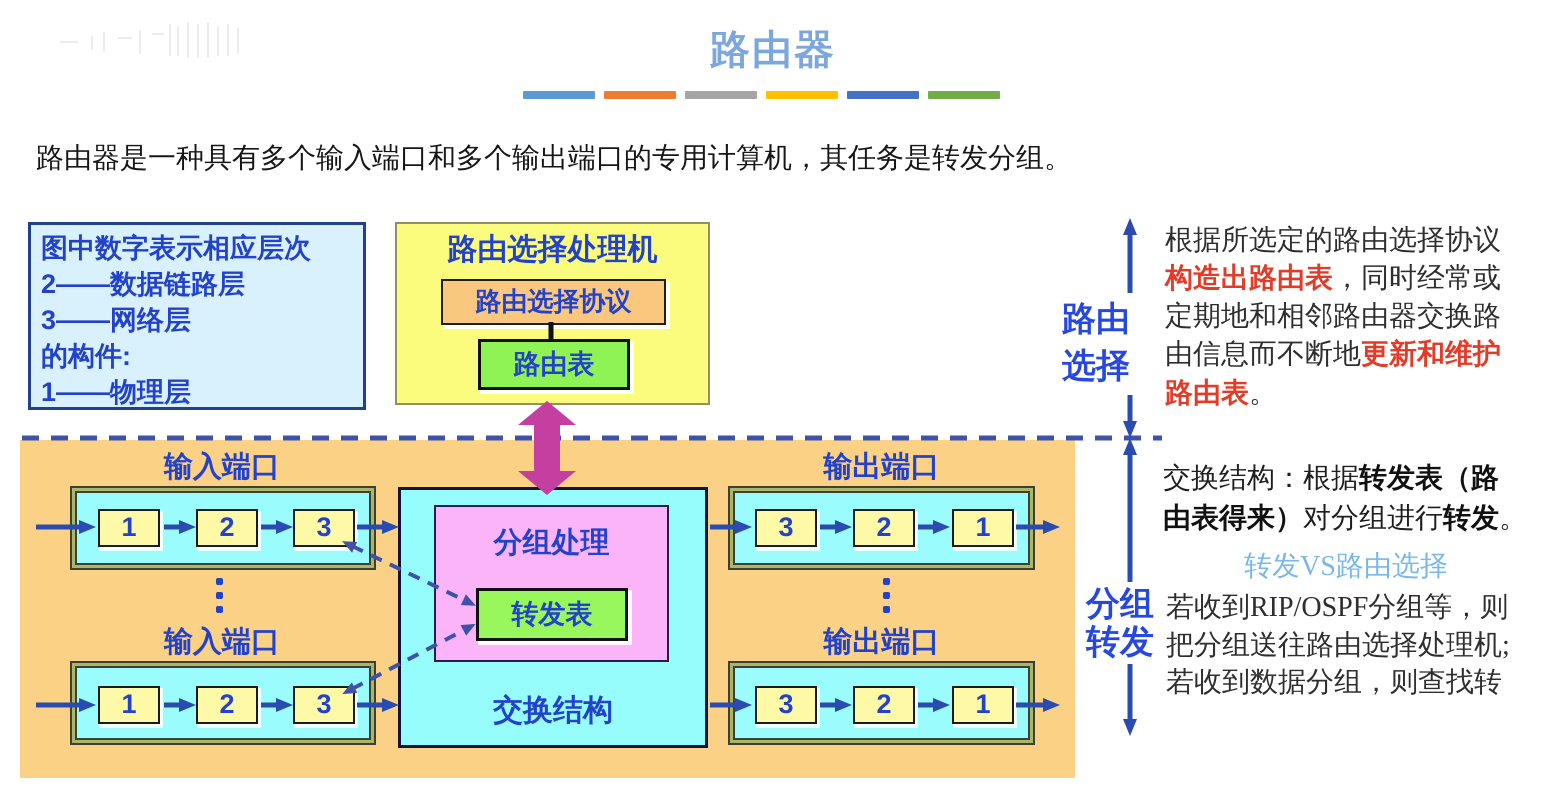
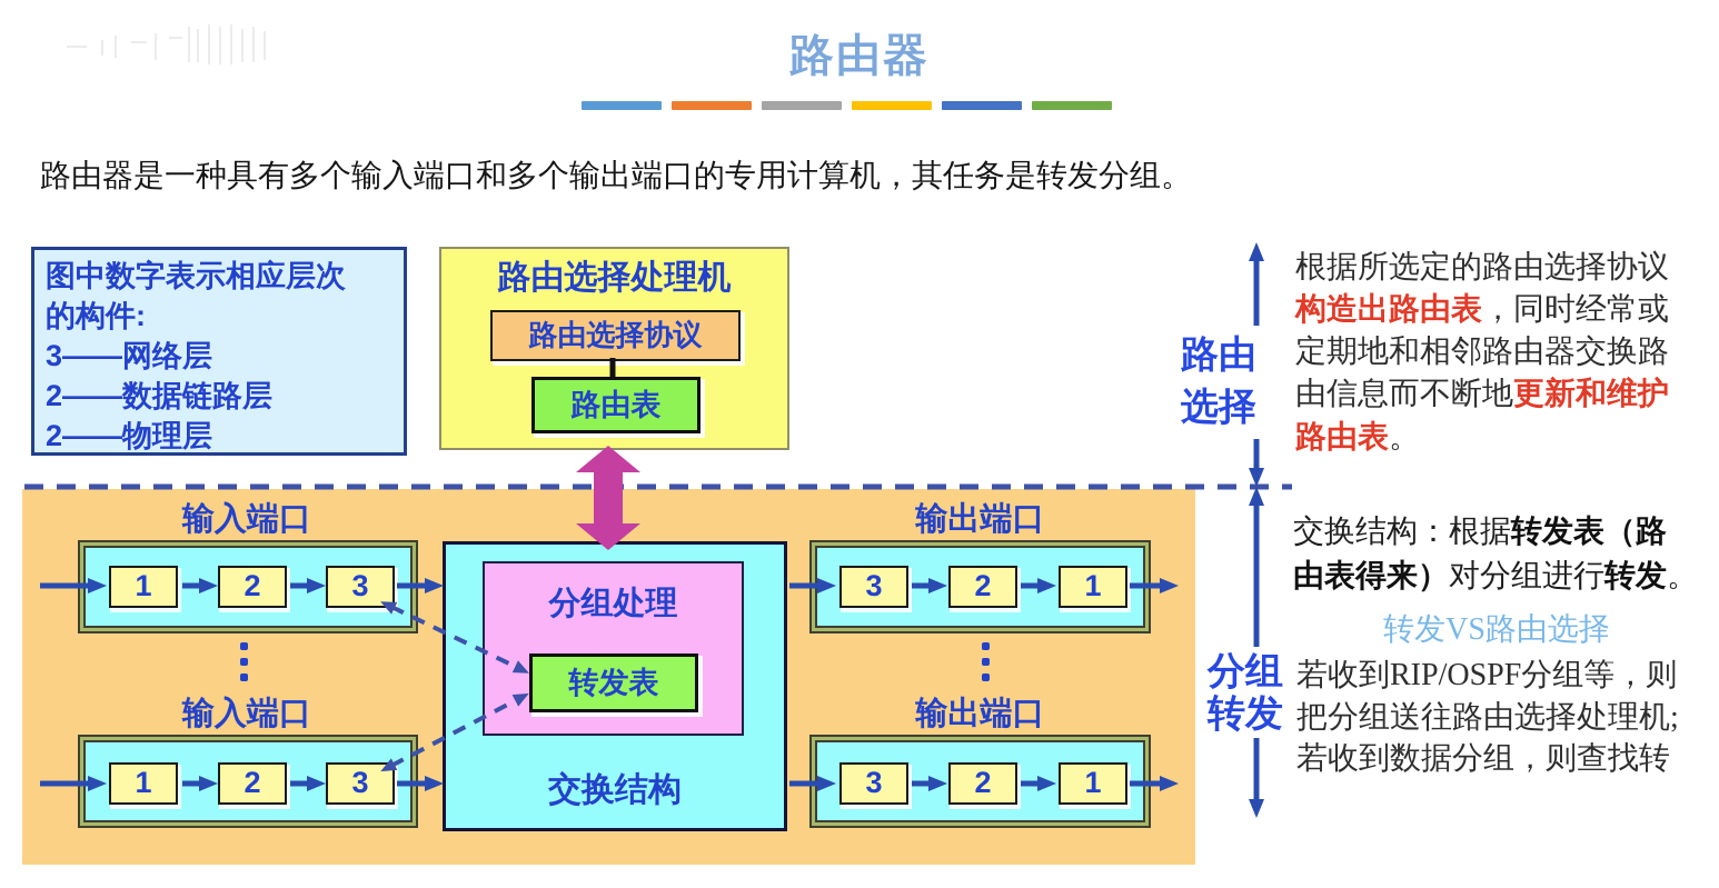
  路由器
  路由器是一种具有多个输入端口和多个输出端口的专用计算机，其任务是转发分组。
  图中数字表示相应层次
- 2——数据链路层
+ 的构件:
  3——网络层
- 的构件:
+ 2——数据链路层
- 1——物理层
+ 2——物理层
  路由选择处理机
  路由选择协议
  路由表
  输入端口
  输出端口
  输入端口
  输出端口
  1
  2
  3
  3
  2
  1
  1
  2
  3
  3
  2
  1
  分组处理
  转发表
  交换结构
  路由
  选择
  分组
  转发
  根据所选定的路由选择协议
  构造出路由表，同时经常或
  定期地和相邻路由器交换路
  由信息而不断地更新和维护
  路由表。
  交换结构：根据转发表（路
  由表得来）对分组进行转发。
  转发VS路由选择
  若收到RIP/OSPF分组等，则
  把分组送往路由选择处理机;
  若收到数据分组，则查找转
